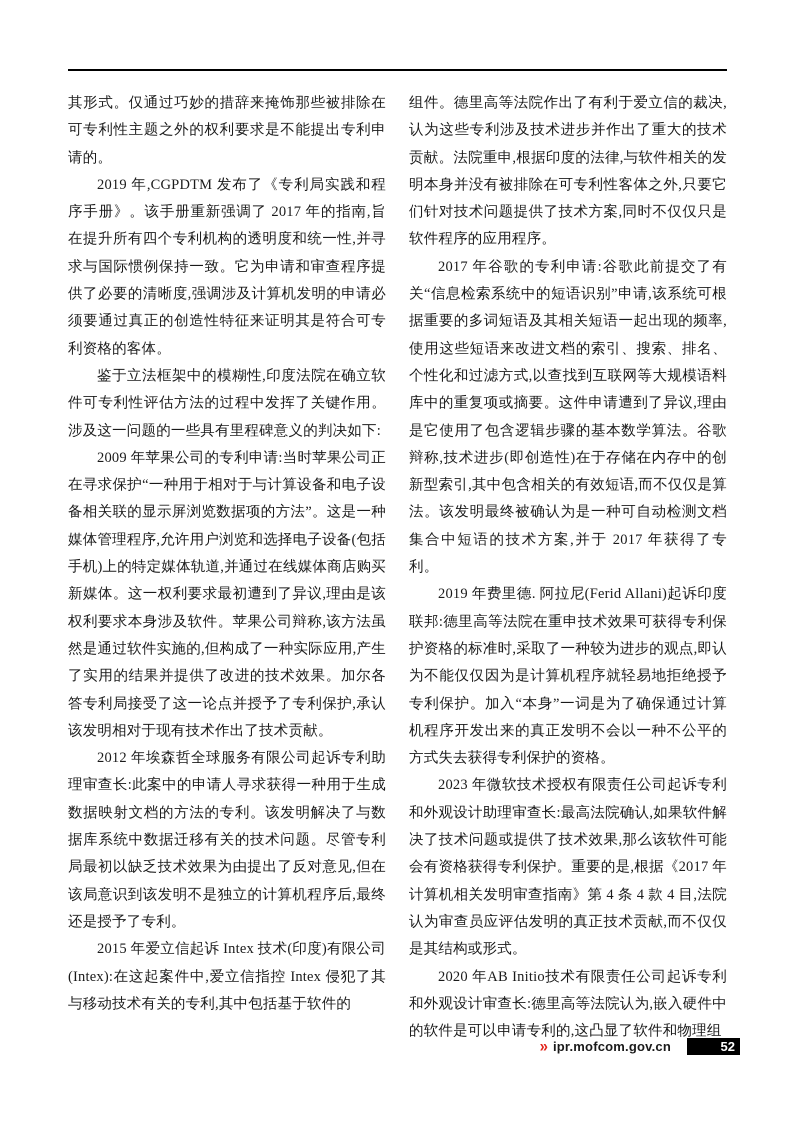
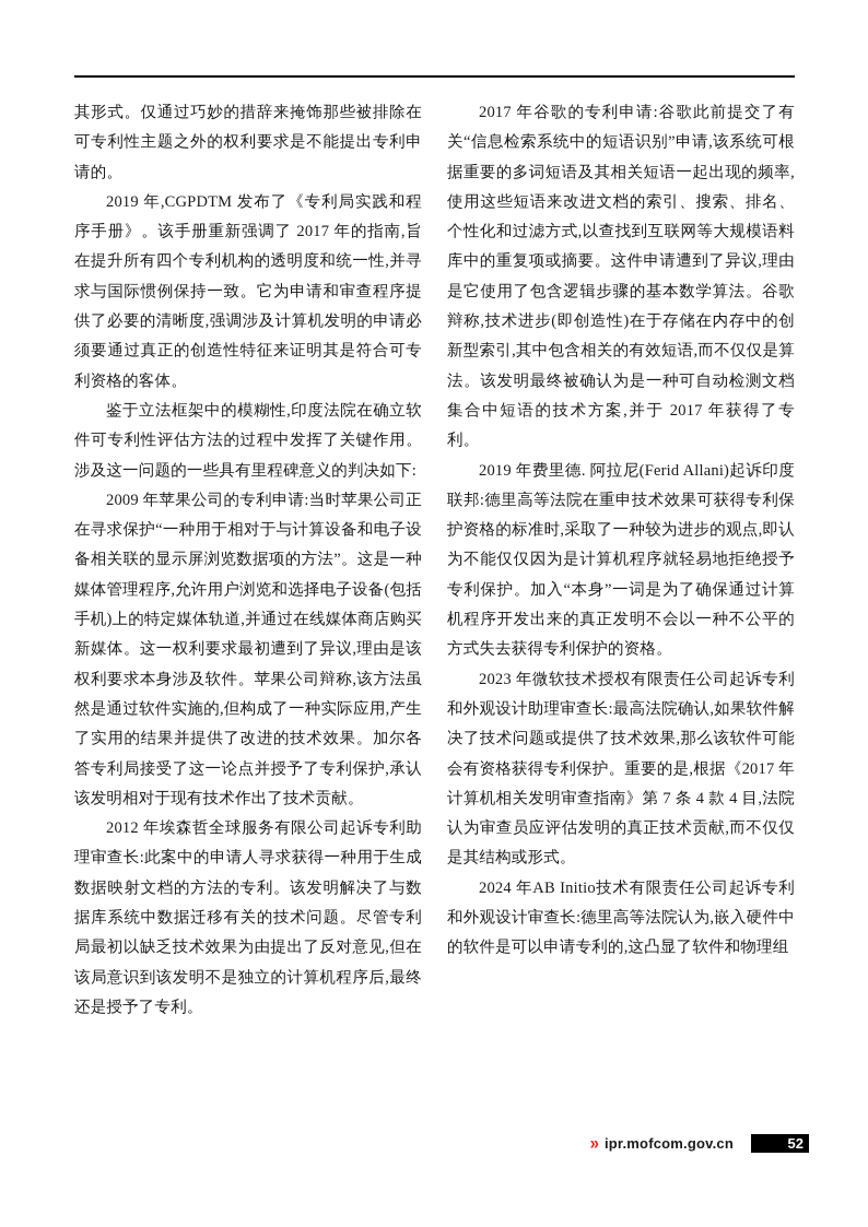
  其形式。仅通过巧妙的措辞来掩饰那些被排除在可专利性主题之外的权利要求是不能提出专利申请的。
  2019 年,CGPDTM 发布了《专利局实践和程序手册》。该手册重新强调了 2017 年的指南,旨在提升所有四个专利机构的透明度和统一性,并寻求与国际惯例保持一致。它为申请和审查程序提供了必要的清晰度,强调涉及计算机发明的申请必须要通过真正的创造性特征来证明其是符合可专利资格的客体。
  鉴于立法框架中的模糊性,印度法院在确立软件可专利性评估方法的过程中发挥了关键作用。涉及这一问题的一些具有里程碑意义的判决如下:
  2009 年苹果公司的专利申请:当时苹果公司正在寻求保护“一种用于相对于与计算设备和电子设备相关联的显示屏浏览数据项的方法”。这是一种媒体管理程序,允许用户浏览和选择电子设备(包括手机)上的特定媒体轨道,并通过在线媒体商店购买新媒体。这一权利要求最初遭到了异议,理由是该权利要求本身涉及软件。苹果公司辩称,该方法虽然是通过软件实施的,但构成了一种实际应用,产生了实用的结果并提供了改进的技术效果。加尔各答专利局接受了这一论点并授予了专利保护,承认该发明相对于现有技术作出了技术贡献。
  2012 年埃森哲全球服务有限公司起诉专利助理审查长:此案中的申请人寻求获得一种用于生成数据映射文档的方法的专利。该发明解决了与数据库系统中数据迁移有关的技术问题。尽管专利局最初以缺乏技术效果为由提出了反对意见,但在该局意识到该发明不是独立的计算机程序后,最终还是授予了专利。
- 2015 年爱立信起诉 Intex 技术(印度)有限公司(Intex):在这起案件中,爱立信指控 Intex 侵犯了其与移动技术有关的专利,其中包括基于软件的
- 组件。德里高等法院作出了有利于爱立信的裁决,认为这些专利涉及技术进步并作出了重大的技术贡献。法院重申,根据印度的法律,与软件相关的发明本身并没有被排除在可专利性客体之外,只要它们针对技术问题提供了技术方案,同时不仅仅只是软件程序的应用程序。
  2017 年谷歌的专利申请:谷歌此前提交了有关“信息检索系统中的短语识别”申请,该系统可根据重要的多词短语及其相关短语一起出现的频率,使用这些短语来改进文档的索引、搜索、排名、个性化和过滤方式,以查找到互联网等大规模语料库中的重复项或摘要。这件申请遭到了异议,理由是它使用了包含逻辑步骤的基本数学算法。谷歌辩称,技术进步(即创造性)在于存储在内存中的创新型索引,其中包含相关的有效短语,而不仅仅是算法。该发明最终被确认为是一种可自动检测文档集合中短语的技术方案,并于 2017 年获得了专利。
  2019 年费里德. 阿拉尼(Ferid Allani)起诉印度联邦:德里高等法院在重申技术效果可获得专利保护资格的标准时,采取了一种较为进步的观点,即认为不能仅仅因为是计算机程序就轻易地拒绝授予专利保护。加入“本身”一词是为了确保通过计算机程序开发出来的真正发明不会以一种不公平的方式失去获得专利保护的资格。
- 2023 年微软技术授权有限责任公司起诉专利和外观设计助理审查长:最高法院确认,如果软件解决了技术问题或提供了技术效果,那么该软件可能会有资格获得专利保护。重要的是,根据《2017 年计算机相关发明审查指南》第 4 条 4 款 4 目,法院认为审查员应评估发明的真正技术贡献,而不仅仅是其结构或形式。
+ 2023 年微软技术授权有限责任公司起诉专利和外观设计助理审查长:最高法院确认,如果软件解决了技术问题或提供了技术效果,那么该软件可能会有资格获得专利保护。重要的是,根据《2017 年计算机相关发明审查指南》第 7 条 4 款 4 目,法院认为审查员应评估发明的真正技术贡献,而不仅仅是其结构或形式。
- 2020 年AB Initio技术有限责任公司起诉专利和外观设计审查长:德里高等法院认为,嵌入硬件中的软件是可以申请专利的,这凸显了软件和物理组
+ 2024 年AB Initio技术有限责任公司起诉专利和外观设计审查长:德里高等法院认为,嵌入硬件中的软件是可以申请专利的,这凸显了软件和物理组
  »
  ipr.mofcom.gov.cn
  52
